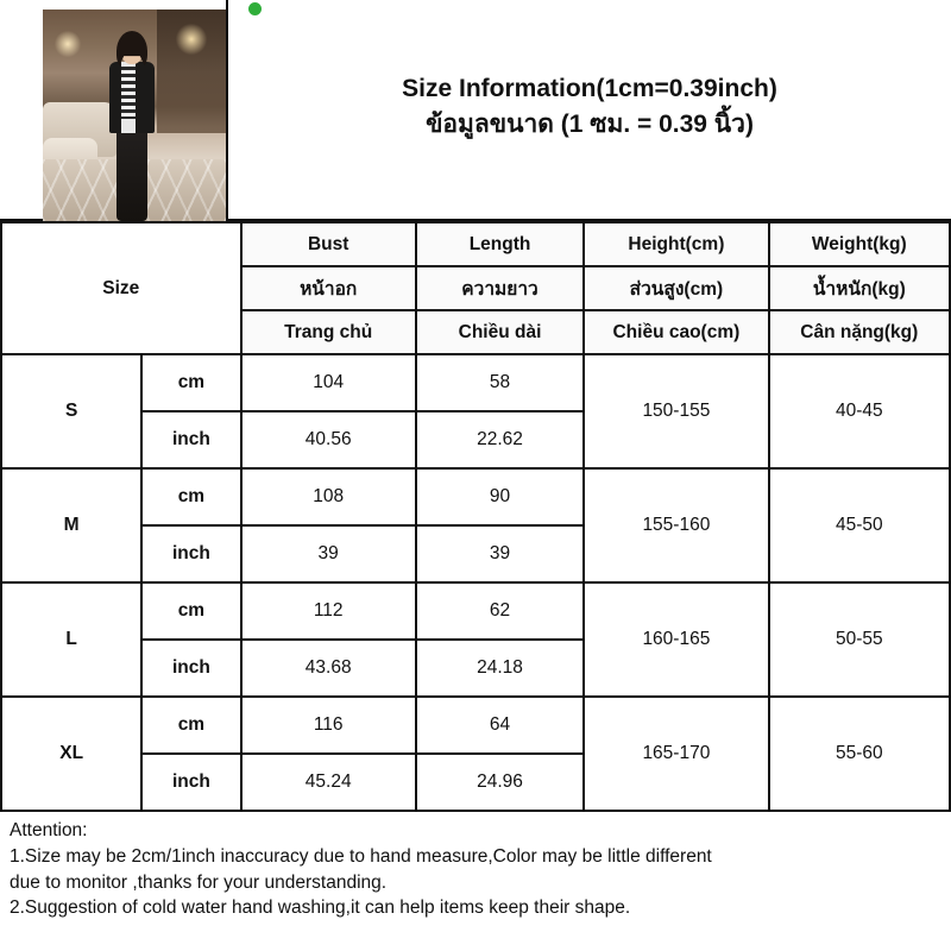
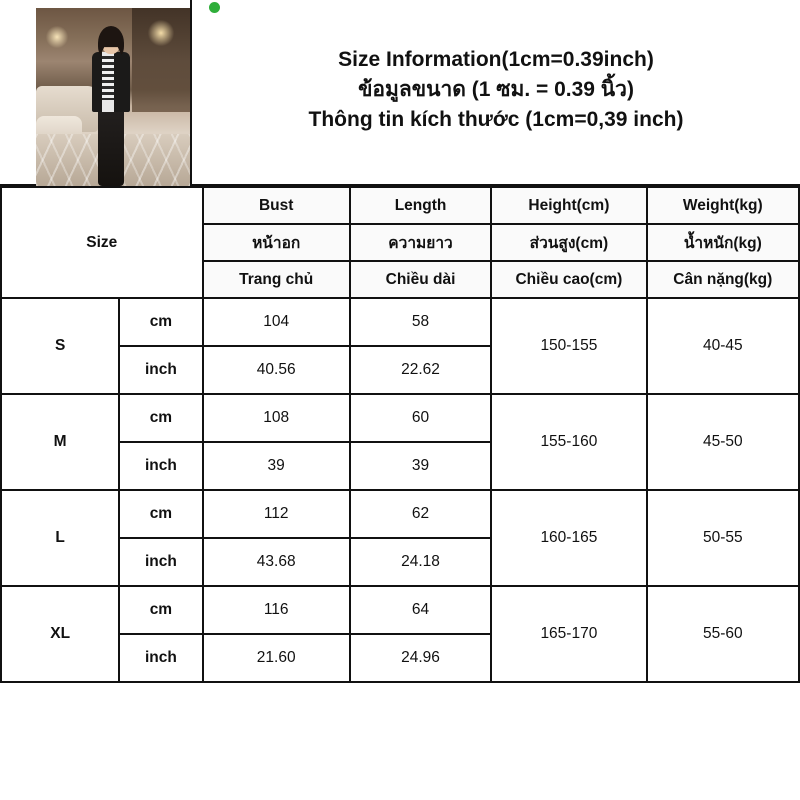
  Size Information(1cm=0.39inch)
  ข้อมูลขนาด (1 ซม. = 0.39 นิ้ว)
+ Thông tin kích thước (1cm=0,39 inch)
  Size	Bust	Length	Height(cm)	Weight(kg)
  หน้าอก	ความยาว	ส่วนสูง(cm)	น้ำหนัก(kg)
  Trang chủ	Chiều dài	Chiều cao(cm)	Cân nặng(kg)
  S	cm	104	58	150-155	40-45
  inch	40.56	22.62
- M	cm	108	90	155-160	45-50
+ M	cm	108	60	155-160	45-50
  inch	39	39
  L	cm	112	62	160-165	50-55
  inch	43.68	24.18
  XL	cm	116	64	165-170	55-60
- inch	45.24	24.96
+ inch	21.60	24.96
- Attention:
- 1.Size may be 2cm/1inch inaccuracy due to hand measure,Color may be little different
- due to monitor ,thanks for your understanding.
- 2.Suggestion of cold water hand washing,it can help items keep their shape.
